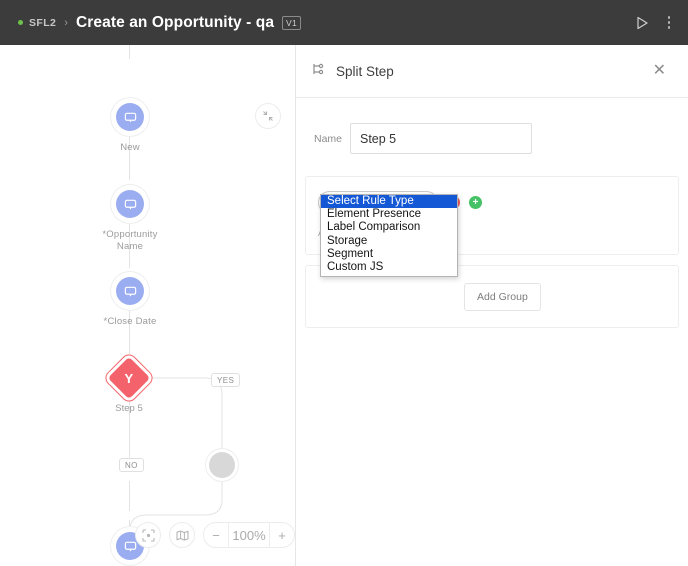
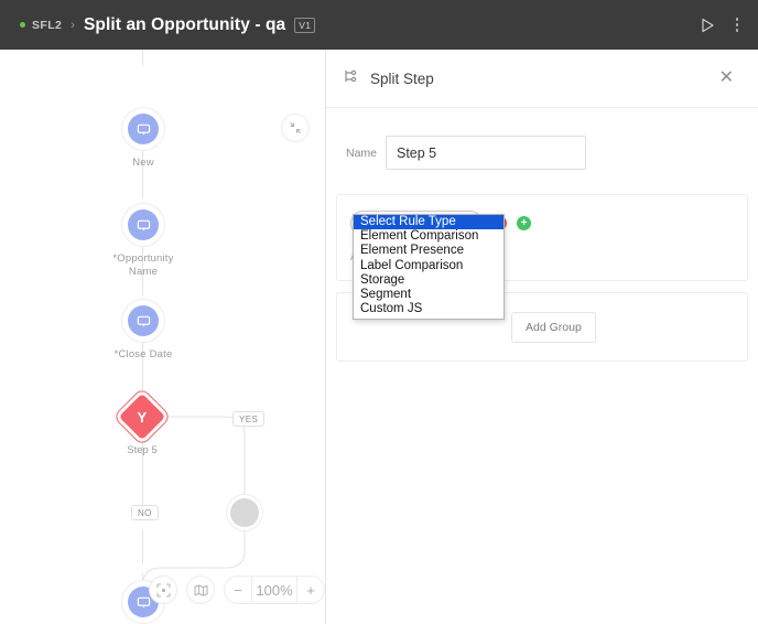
  SFL2
  ›
- Create an Opportunity - qa
+ Split an Opportunity - qa
  V1
  New
  *Opportunity
  Name
  *Close Date
  Step 5
  YES
  NO
  −
  100%
  +
  Split Step
  ✕
  Name
  Step 5
  +
  Add Group
  Select Rule Type
+ Element Comparison
  Element Presence
  Label Comparison
  Storage
  Segment
  Custom JS
